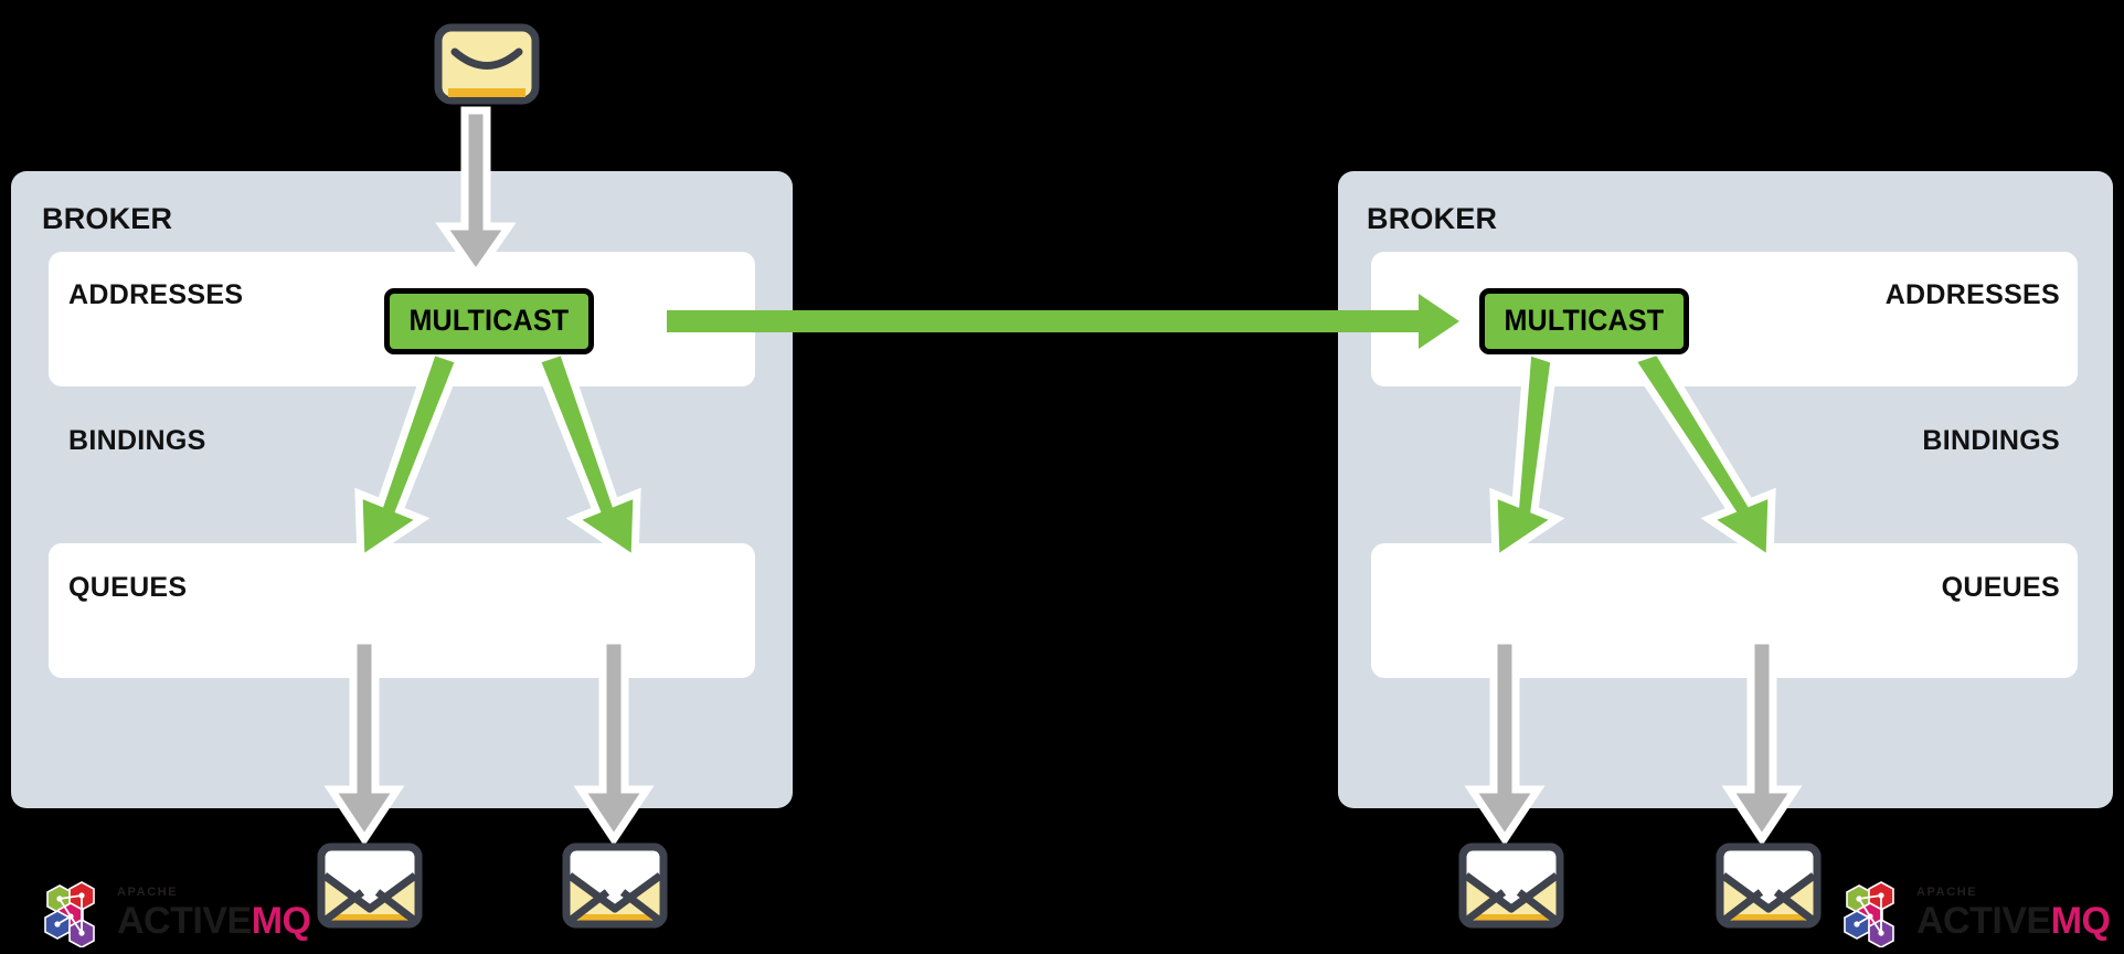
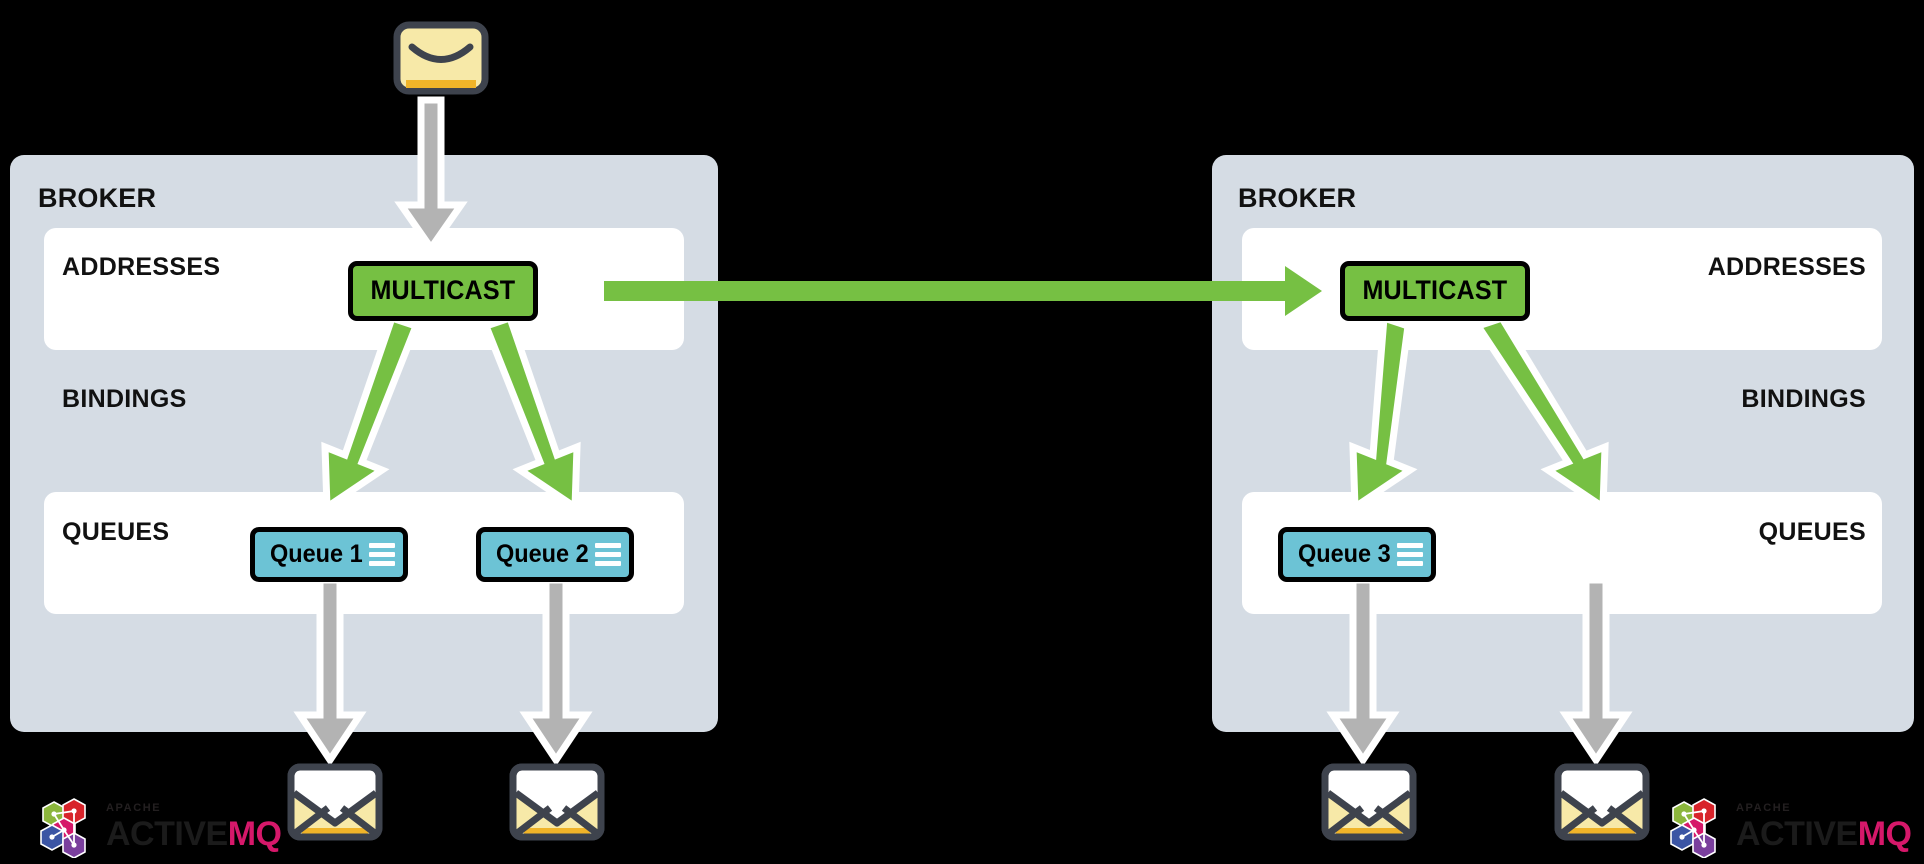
  BROKER
  ADDRESSES
  BINDINGS
  QUEUES
  APACHE
  ACTIVEMQ
  BROKER
  ADDRESSES
  BINDINGS
  QUEUES
  APACHE
  ACTIVEMQ
  MULTICAST
  MULTICAST
+ Queue 1
+ Queue 2
+ Queue 3
